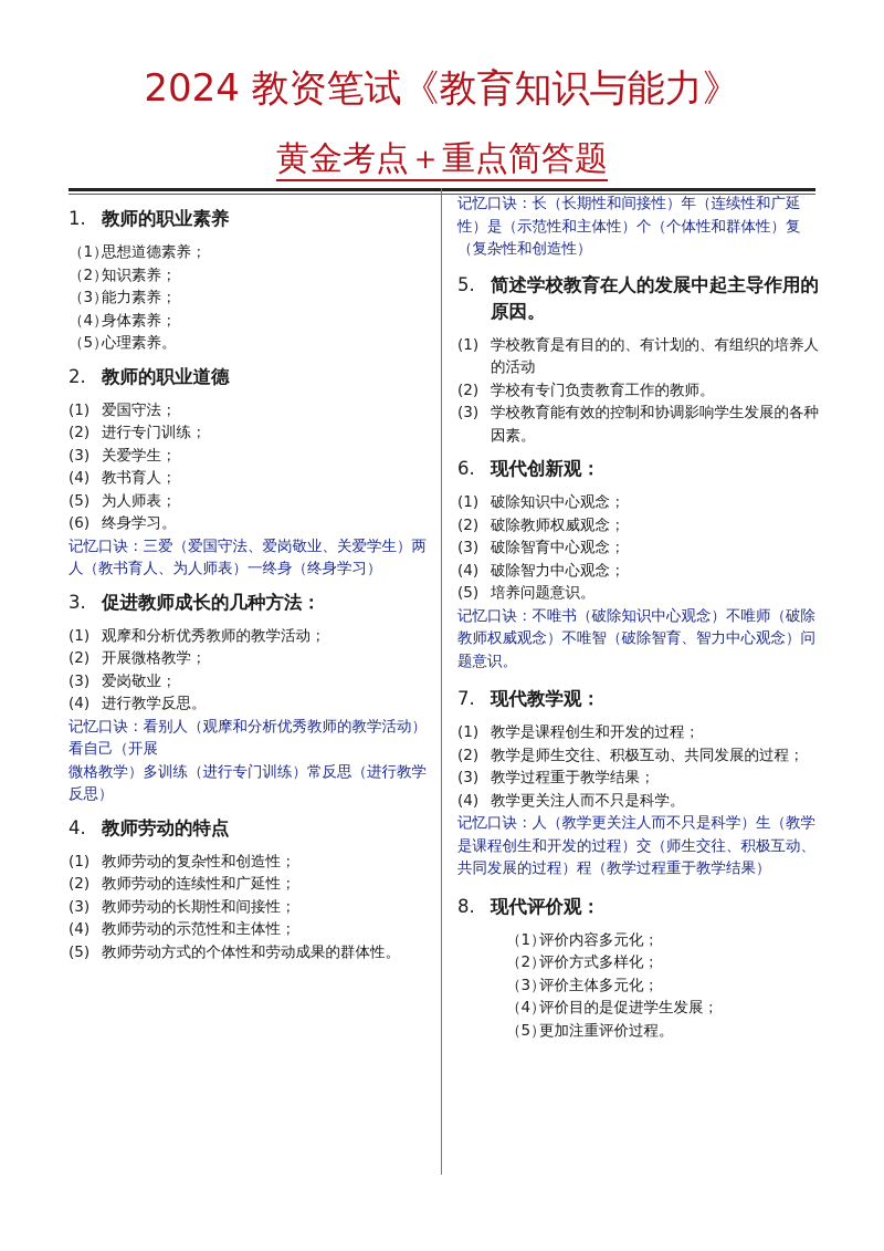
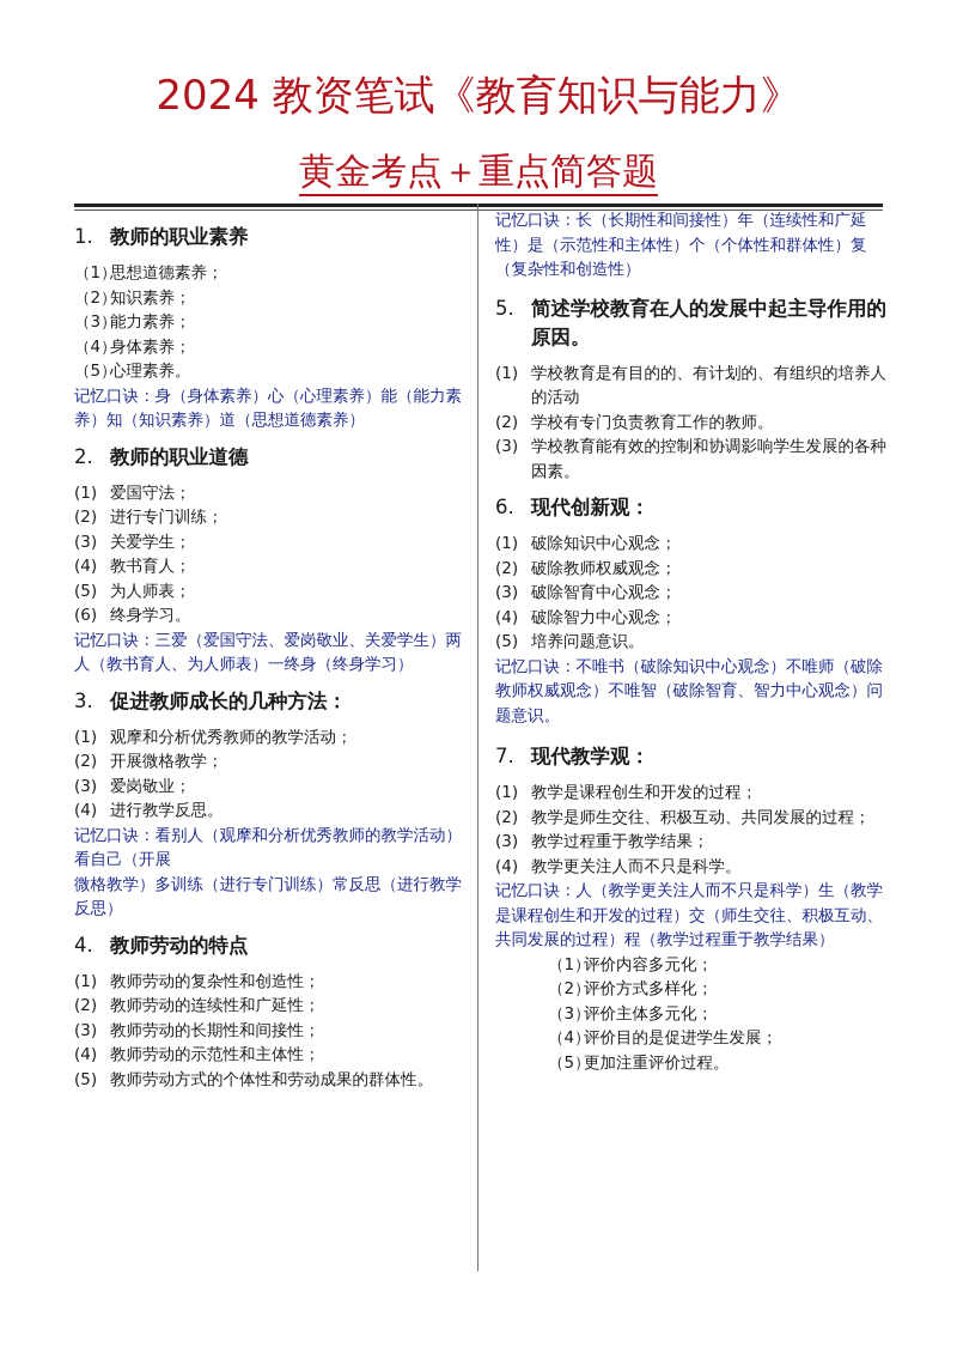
  2024 教资笔试《教育知识与能力》
  黄金考点＋重点简答题
  1.
  教师的职业素养
  （1）
  思想道德素养；
  （2）
  知识素养；
  （3）
  能力素养；
  （4）
  身体素养；
  （5）
  心理素养。
+ 记忆口诀：身（身体素养）心（心理素养）能（能力素养）知（知识素养）道（思想道德素养）
  2.
  教师的职业道德
  (1)
  爱国守法；
  (2)
  进行专门训练；
  (3)
  关爱学生；
  (4)
  教书育人；
  (5)
  为人师表；
  (6)
  终身学习。
  记忆口诀：三爱（爱国守法、爱岗敬业、关爱学生）两人（教书育人、为人师表）一终身（终身学习）
  3.
  促进教师成长的几种方法：
  (1)
  观摩和分析优秀教师的教学活动；
  (2)
  开展微格教学；
  (3)
  爱岗敬业；
  (4)
  进行教学反思。
  记忆口诀：看别人（观摩和分析优秀教师的教学活动）看自己（开展
  微格教学）多训练（进行专门训练）常反思（进行教学反思）
  4.
  教师劳动的特点
  (1)
  教师劳动的复杂性和创造性；
  (2)
  教师劳动的连续性和广延性；
  (3)
  教师劳动的长期性和间接性；
  (4)
  教师劳动的示范性和主体性；
  (5)
  教师劳动方式的个体性和劳动成果的群体性。
  记忆口诀：长（长期性和间接性）年（连续性和广延性）是（示范性和主体性）个（个体性和群体性）复（复杂性和创造性）
  5.
  简述学校教育在人的发展中起主导作用的原因。
  (1)
  学校教育是有目的的、有计划的、有组织的培养人的活动
  (2)
  学校有专门负责教育工作的教师。
  (3)
  学校教育能有效的控制和协调影响学生发展的各种因素。
  6.
  现代创新观：
  (1)
  破除知识中心观念；
  (2)
  破除教师权威观念；
  (3)
  破除智育中心观念；
  (4)
  破除智力中心观念；
  (5)
  培养问题意识。
  记忆口诀：不唯书（破除知识中心观念）不唯师（破除教师权威观念）不唯智（破除智育、智力中心观念）问题意识。
  7.
  现代教学观：
  (1)
  教学是课程创生和开发的过程；
  (2)
  教学是师生交往、积极互动、共同发展的过程；
  (3)
  教学过程重于教学结果；
  (4)
  教学更关注人而不只是科学。
  记忆口诀：人（教学更关注人而不只是科学）生（教学是课程创生和开发的过程）交（师生交往、积极互动、共同发展的过程）程（教学过程重于教学结果）
- 8.
- 现代评价观：
  （1）
  评价内容多元化；
  （2）
  评价方式多样化；
  （3）
  评价主体多元化；
  （4）
  评价目的是促进学生发展；
  （5）
  更加注重评价过程。
